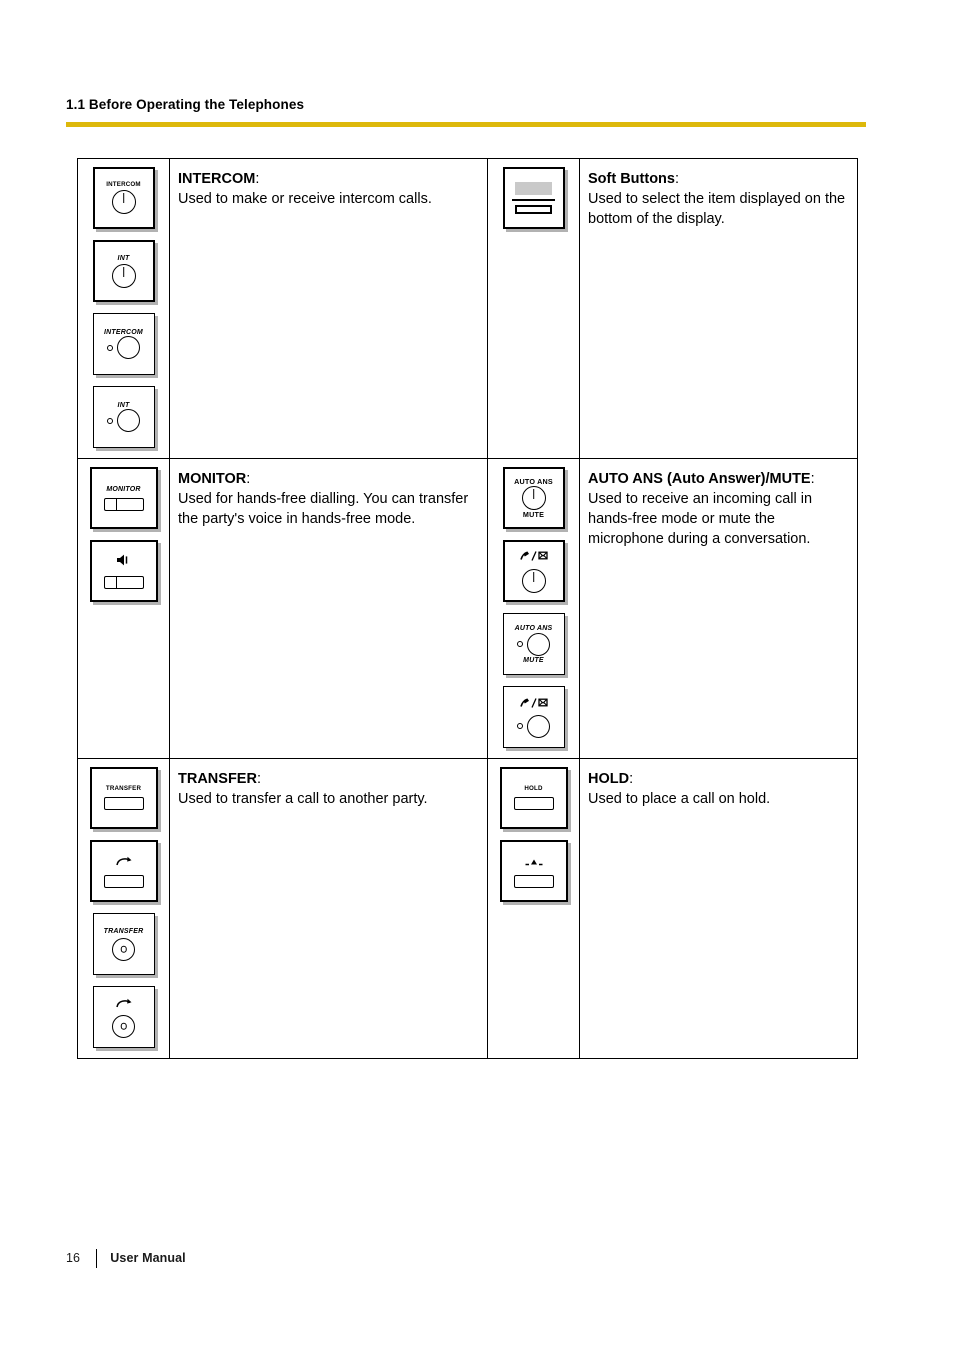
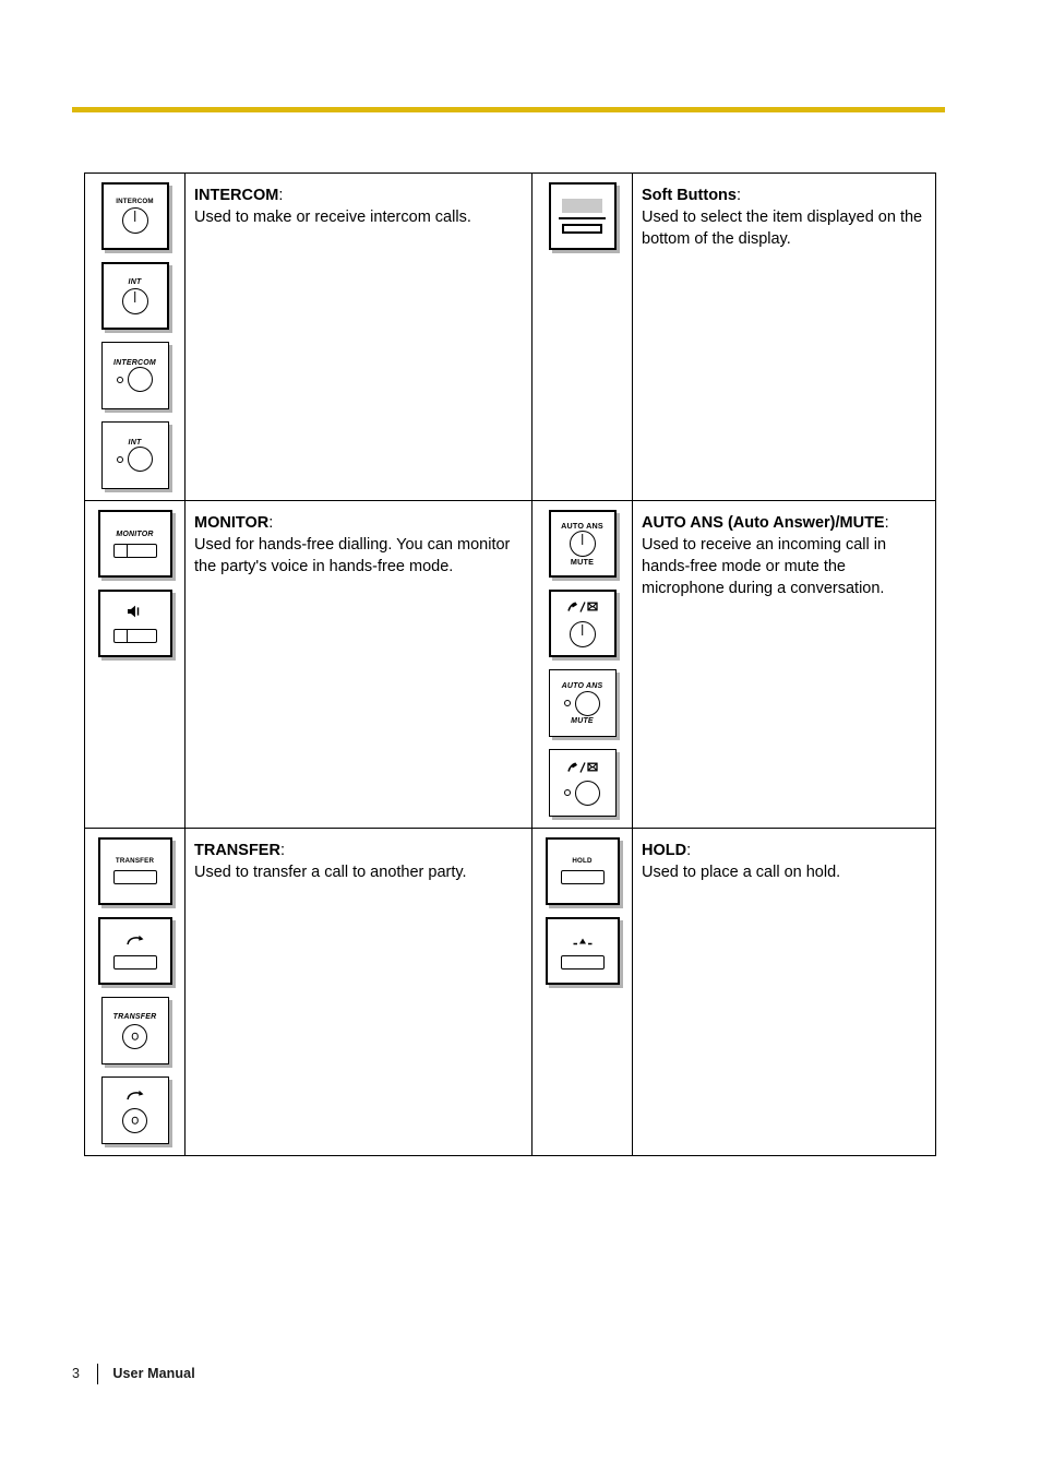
- 1.1 Before Operating the Telephones
  	INTERCOM: Used to make or receive intercom calls.		Soft Buttons: Used to select the item displayed on the bottom of the display.
- 	MONITOR: Used for hands-free dialling. You can transfer the party's voice in hands-free mode.	AUTO ANS MUTE	AUTO ANS (Auto Answer)/MUTE: Used to receive an incoming call in hands-free mode or mute the microphone during a conversation.
+ 	MONITOR: Used for hands-free dialling. You can monitor the party's voice in hands-free mode.	AUTO ANS MUTE	AUTO ANS (Auto Answer)/MUTE: Used to receive an incoming call in hands-free mode or mute the microphone during a conversation.
  	TRANSFER: Used to transfer a call to another party.		HOLD: Used to place a call on hold.
- 16
+ 3
  User Manual
